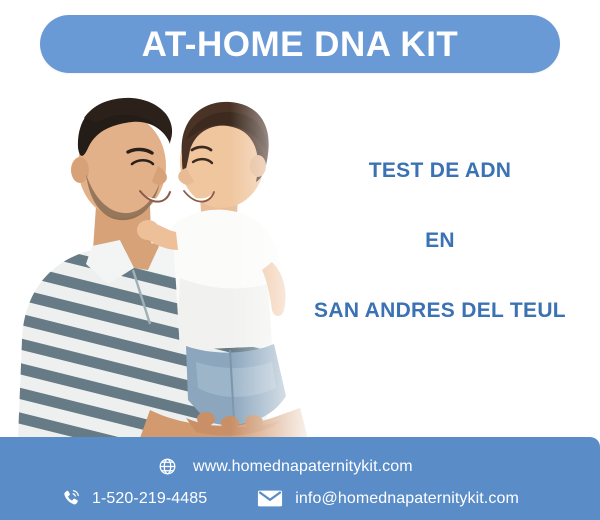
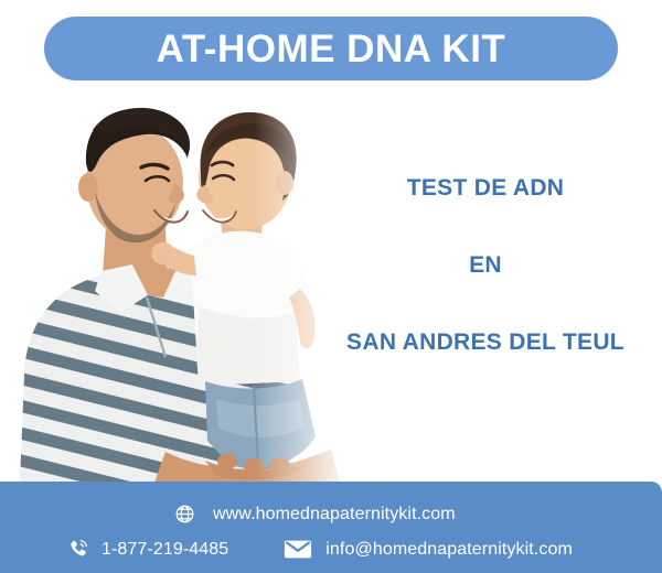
  AT-HOME DNA KIT
  TEST DE ADN
  EN
  SAN ANDRES DEL TEUL
  www.homednapaternitykit.com
- 1-520-219-4485
+ 1-877-219-4485
  info@homednapaternitykit.com
